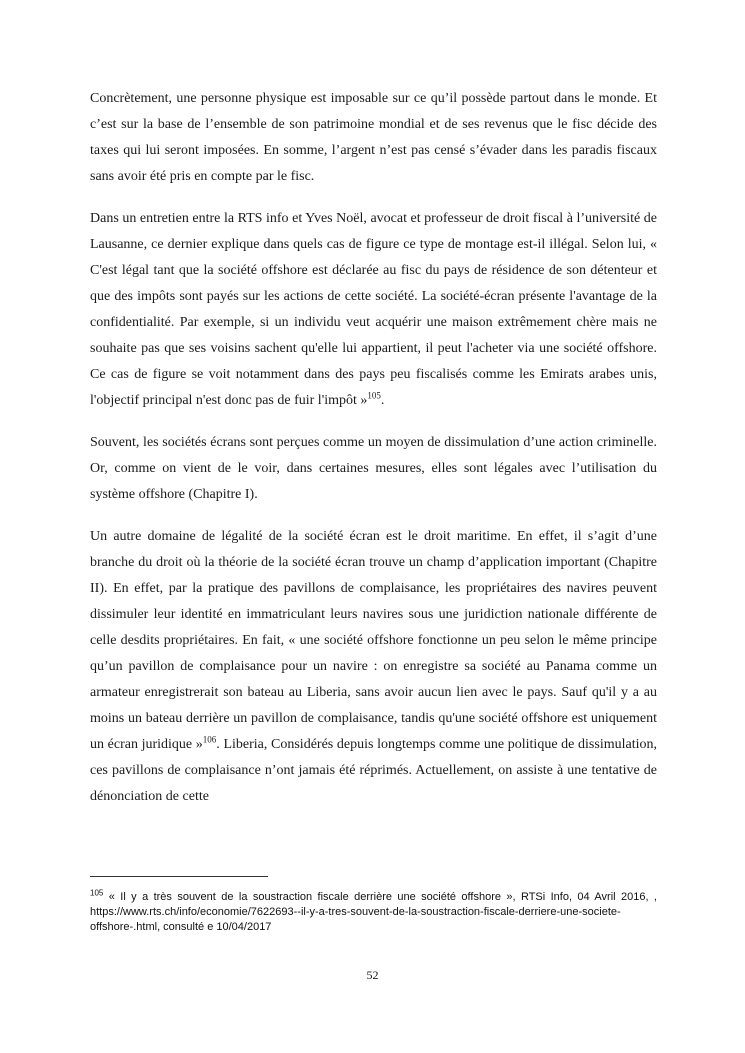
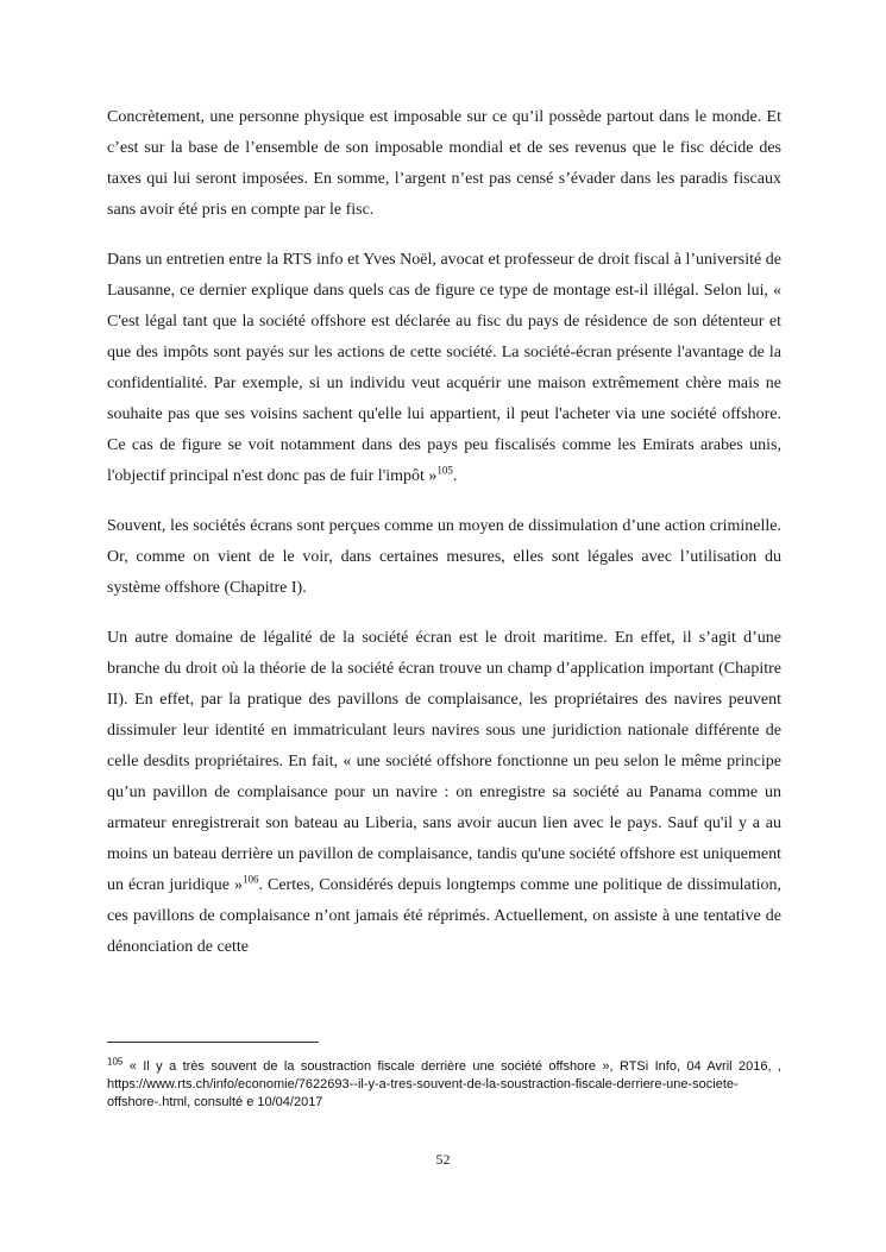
- Concrètement, une personne physique est imposable sur ce qu’il possède partout dans le monde. Et c’est sur la base de l’ensemble de son patrimoine mondial et de ses revenus que le fisc décide des taxes qui lui seront imposées. En somme, l’argent n’est pas censé s’évader dans les paradis fiscaux sans avoir été pris en compte par le fisc.
+ Concrètement, une personne physique est imposable sur ce qu’il possède partout dans le monde. Et c’est sur la base de l’ensemble de son imposable mondial et de ses revenus que le fisc décide des taxes qui lui seront imposées. En somme, l’argent n’est pas censé s’évader dans les paradis fiscaux sans avoir été pris en compte par le fisc.
  Dans un entretien entre la RTS info et Yves Noël, avocat et professeur de droit fiscal à l’université de Lausanne, ce dernier explique dans quels cas de figure ce type de montage est-il illégal. Selon lui, « C'est légal tant que la société offshore est déclarée au fisc du pays de résidence de son détenteur et que des impôts sont payés sur les actions de cette société. La société-écran présente l'avantage de la confidentialité. Par exemple, si un individu veut acquérir une maison extrêmement chère mais ne souhaite pas que ses voisins sachent qu'elle lui appartient, il peut l'acheter via une société offshore. Ce cas de figure se voit notamment dans des pays peu fiscalisés comme les Emirats arabes unis, l'objectif principal n'est donc pas de fuir l'impôt »105.
  Souvent, les sociétés écrans sont perçues comme un moyen de dissimulation d’une action criminelle. Or, comme on vient de le voir, dans certaines mesures, elles sont légales avec l’utilisation du système offshore (Chapitre I).
- Un autre domaine de légalité de la société écran est le droit maritime. En effet, il s’agit d’une branche du droit où la théorie de la société écran trouve un champ d’application important (Chapitre II). En effet, par la pratique des pavillons de complaisance, les propriétaires des navires peuvent dissimuler leur identité en immatriculant leurs navires sous une juridiction nationale différente de celle desdits propriétaires. En fait, « une société offshore fonctionne un peu selon le même principe qu’un pavillon de complaisance pour un navire : on enregistre sa société au Panama comme un armateur enregistrerait son bateau au Liberia, sans avoir aucun lien avec le pays. Sauf qu'il y a au moins un bateau derrière un pavillon de complaisance, tandis qu'une société offshore est uniquement un écran juridique »106. Liberia, Considérés depuis longtemps comme une politique de dissimulation, ces pavillons de complaisance n’ont jamais été réprimés. Actuellement, on assiste à une tentative de dénonciation de cette
+ Un autre domaine de légalité de la société écran est le droit maritime. En effet, il s’agit d’une branche du droit où la théorie de la société écran trouve un champ d’application important (Chapitre II). En effet, par la pratique des pavillons de complaisance, les propriétaires des navires peuvent dissimuler leur identité en immatriculant leurs navires sous une juridiction nationale différente de celle desdits propriétaires. En fait, « une société offshore fonctionne un peu selon le même principe qu’un pavillon de complaisance pour un navire : on enregistre sa société au Panama comme un armateur enregistrerait son bateau au Liberia, sans avoir aucun lien avec le pays. Sauf qu'il y a au moins un bateau derrière un pavillon de complaisance, tandis qu'une société offshore est uniquement un écran juridique »106. Certes, Considérés depuis longtemps comme une politique de dissimulation, ces pavillons de complaisance n’ont jamais été réprimés. Actuellement, on assiste à une tentative de dénonciation de cette
  105 « Il y a très souvent de la soustraction fiscale derrière une société offshore », RTSi Info, 04 Avril 2016, , https://www.rts.ch/info/economie/7622693--il-y-a-tres-souvent-de-la-soustraction-fiscale-derriere-une-societe-offshore-.html, consulté e 10/04/2017
  52
